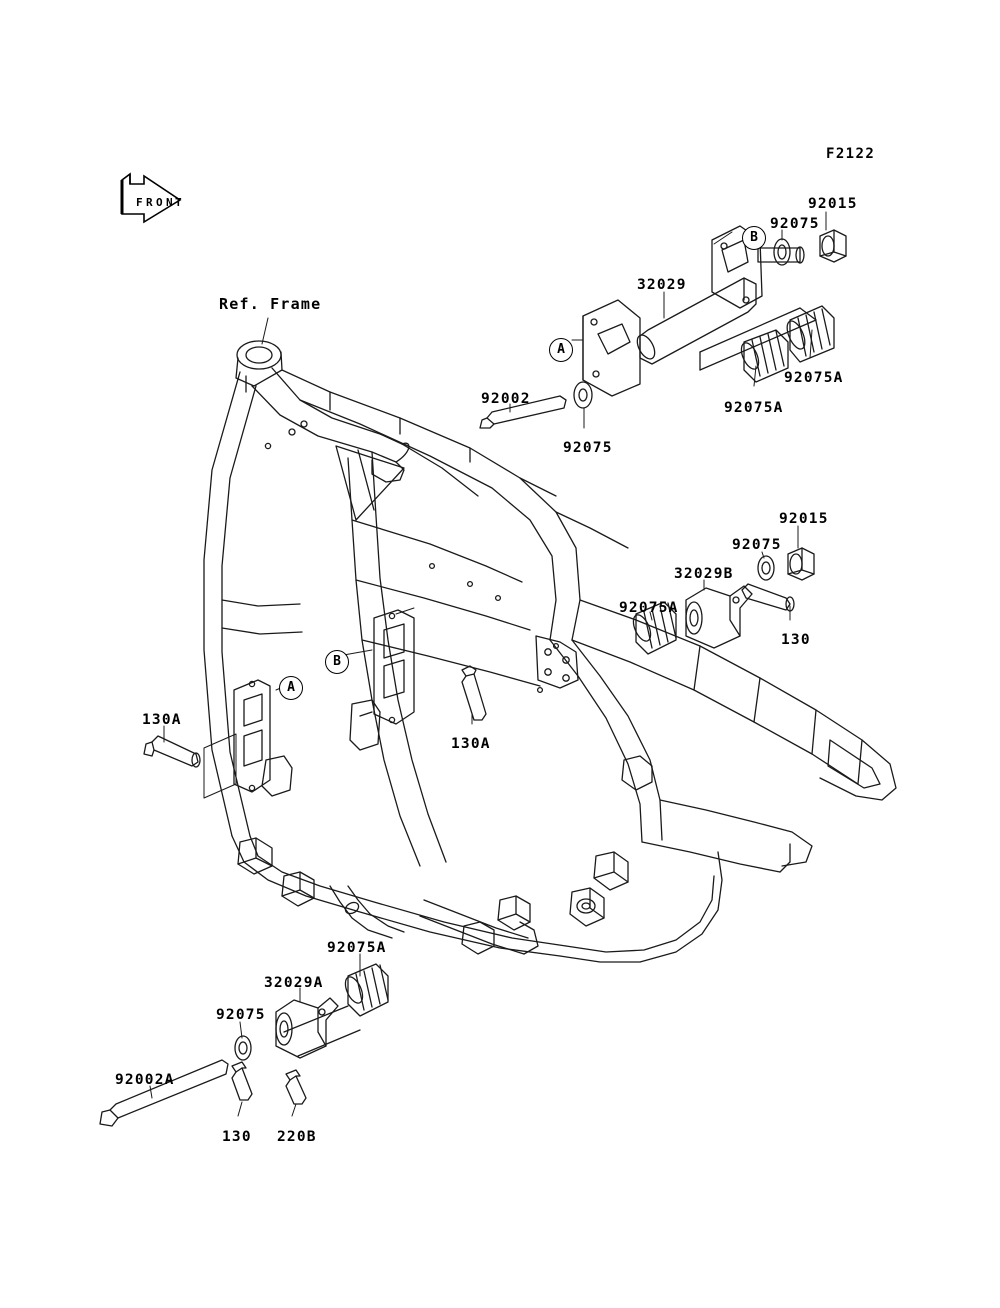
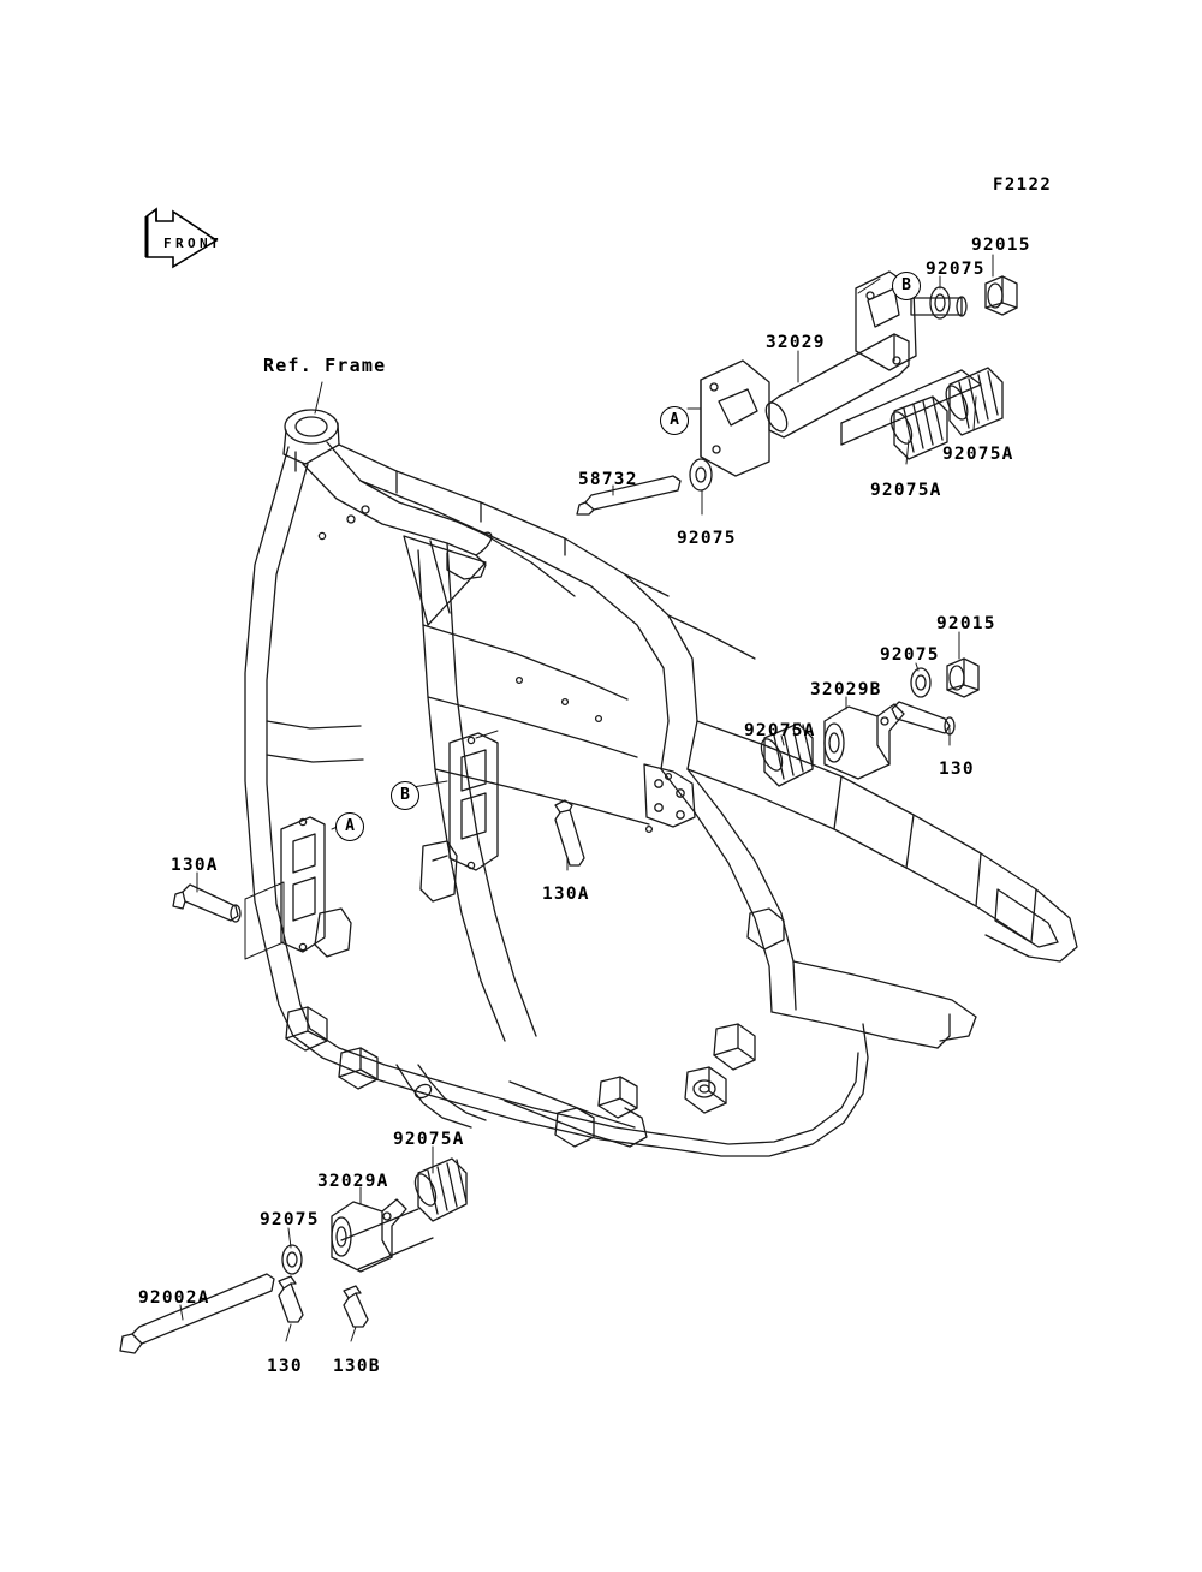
  F
  R
  O
  N
  T
  F2122
  Ref. Frame
  A
  B
  A
  B
  92015
  92075
  32029
  92075A
  92075A
- 92002
+ 58732
  92075
  92015
  92075
  32029B
  92075A
  130
  130A
  130A
  92075A
  32029A
  92075
  92002A
  130
- 220B
+ 130B
